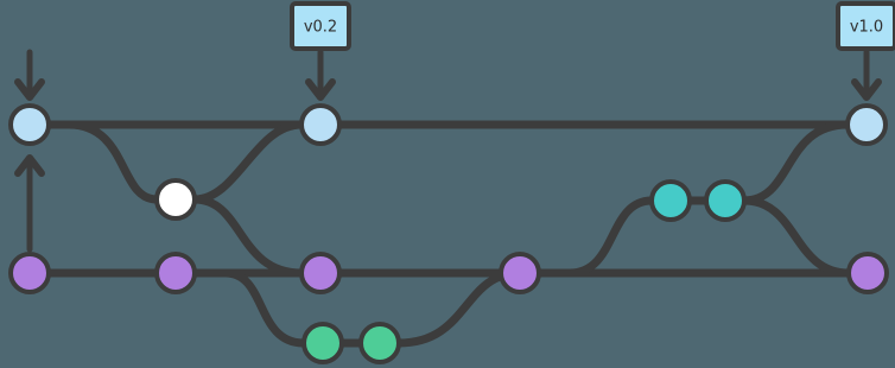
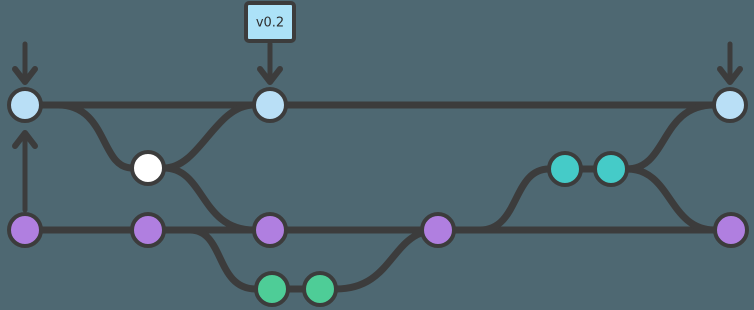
  v0.2
- v1.0
